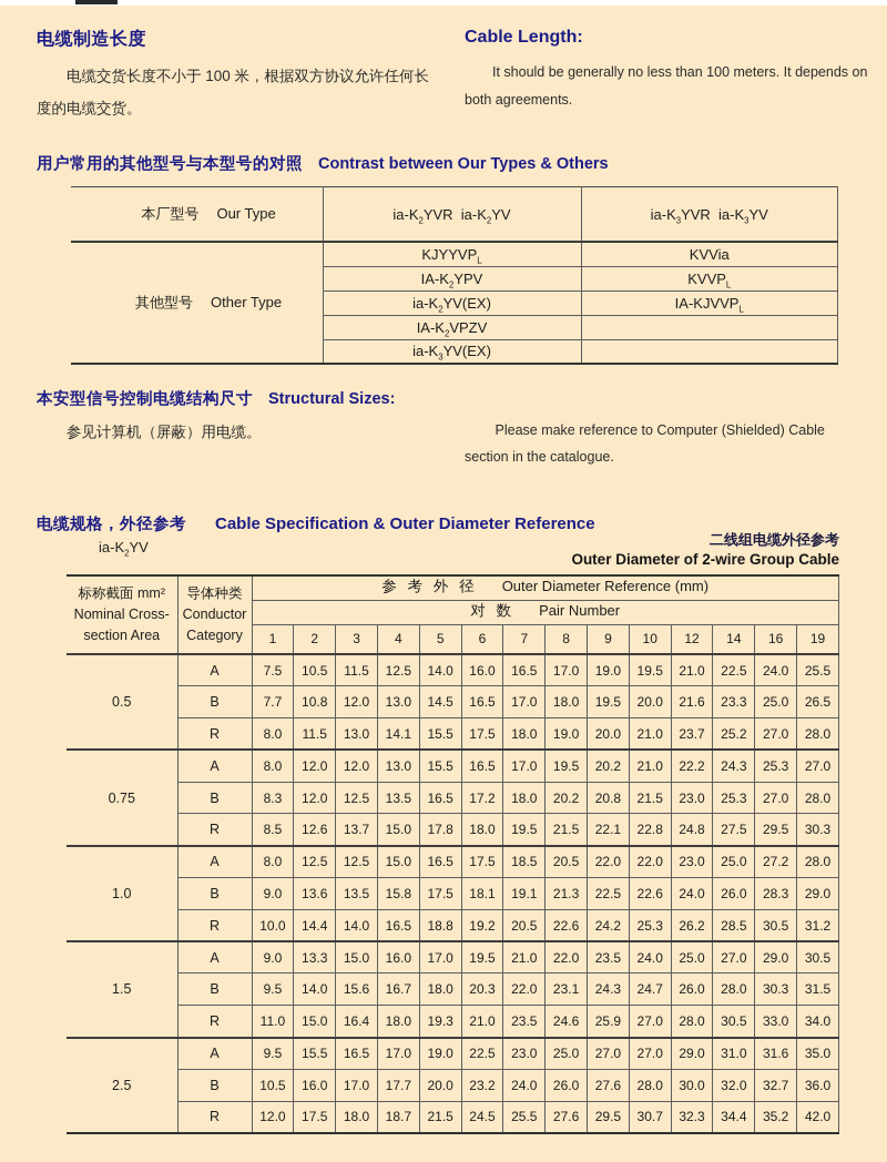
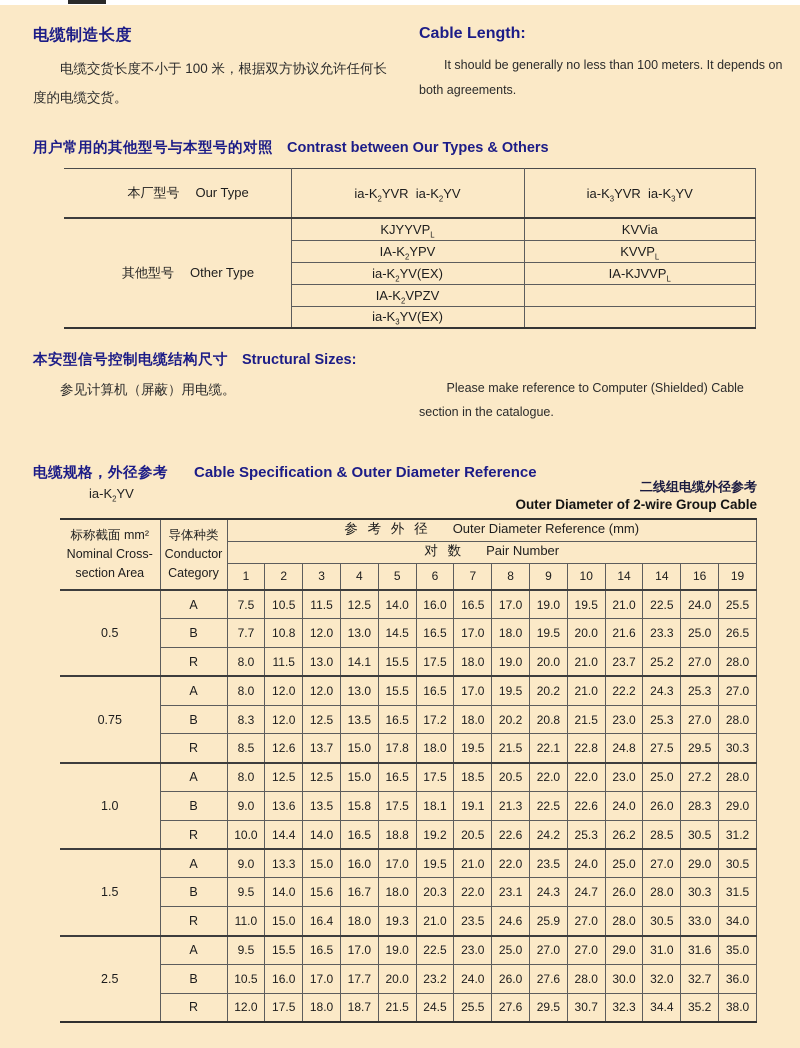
  电缆制造长度
  电缆交货长度不小于 100 米，根据双方协议允许任何长度的电缆交货。
  Cable Length:
  It should be generally no less than 100 meters. It depends on both agreements.
  用户常用的其他型号与本型号的对照
  Contrast between Our Types & Others
  本厂型号 Our Type	ia-K2YVR ia-K2YV	ia-K3YVR ia-K3YV
  其他型号 Other Type	KJYYVPL	KVVia
  IA-K2YPV	KVVPL
  ia-K2YV(EX)	IA-KJVVPL
  IA-K2VPZV
  ia-K3YV(EX)
  本安型信号控制电缆结构尺寸
  Structural Sizes:
  参见计算机（屏蔽）用电缆。
  Please make reference to Computer (Shielded) Cable section in the catalogue.
  电缆规格，外径参考
  Cable Specification & Outer Diameter Reference
  ia-K2YV
  二线组电缆外径参考
  Outer Diameter of 2-wire Group Cable
  标称截面 mm² Nominal Cross- section Area	导体种类 Conductor Category	参 考 外 径 Outer Diameter Reference (mm)
  对 数 Pair Number
- 1	2	3	4	5	6	7	8	9	10	12	14	16	19
+ 1	2	3	4	5	6	7	8	9	10	14	14	16	19
  0.5	A	7.5	10.5	11.5	12.5	14.0	16.0	16.5	17.0	19.0	19.5	21.0	22.5	24.0	25.5
  B	7.7	10.8	12.0	13.0	14.5	16.5	17.0	18.0	19.5	20.0	21.6	23.3	25.0	26.5
  R	8.0	11.5	13.0	14.1	15.5	17.5	18.0	19.0	20.0	21.0	23.7	25.2	27.0	28.0
  0.75	A	8.0	12.0	12.0	13.0	15.5	16.5	17.0	19.5	20.2	21.0	22.2	24.3	25.3	27.0
  B	8.3	12.0	12.5	13.5	16.5	17.2	18.0	20.2	20.8	21.5	23.0	25.3	27.0	28.0
  R	8.5	12.6	13.7	15.0	17.8	18.0	19.5	21.5	22.1	22.8	24.8	27.5	29.5	30.3
  1.0	A	8.0	12.5	12.5	15.0	16.5	17.5	18.5	20.5	22.0	22.0	23.0	25.0	27.2	28.0
  B	9.0	13.6	13.5	15.8	17.5	18.1	19.1	21.3	22.5	22.6	24.0	26.0	28.3	29.0
  R	10.0	14.4	14.0	16.5	18.8	19.2	20.5	22.6	24.2	25.3	26.2	28.5	30.5	31.2
  1.5	A	9.0	13.3	15.0	16.0	17.0	19.5	21.0	22.0	23.5	24.0	25.0	27.0	29.0	30.5
  B	9.5	14.0	15.6	16.7	18.0	20.3	22.0	23.1	24.3	24.7	26.0	28.0	30.3	31.5
  R	11.0	15.0	16.4	18.0	19.3	21.0	23.5	24.6	25.9	27.0	28.0	30.5	33.0	34.0
  2.5	A	9.5	15.5	16.5	17.0	19.0	22.5	23.0	25.0	27.0	27.0	29.0	31.0	31.6	35.0
  B	10.5	16.0	17.0	17.7	20.0	23.2	24.0	26.0	27.6	28.0	30.0	32.0	32.7	36.0
- R	12.0	17.5	18.0	18.7	21.5	24.5	25.5	27.6	29.5	30.7	32.3	34.4	35.2	42.0
+ R	12.0	17.5	18.0	18.7	21.5	24.5	25.5	27.6	29.5	30.7	32.3	34.4	35.2	38.0
